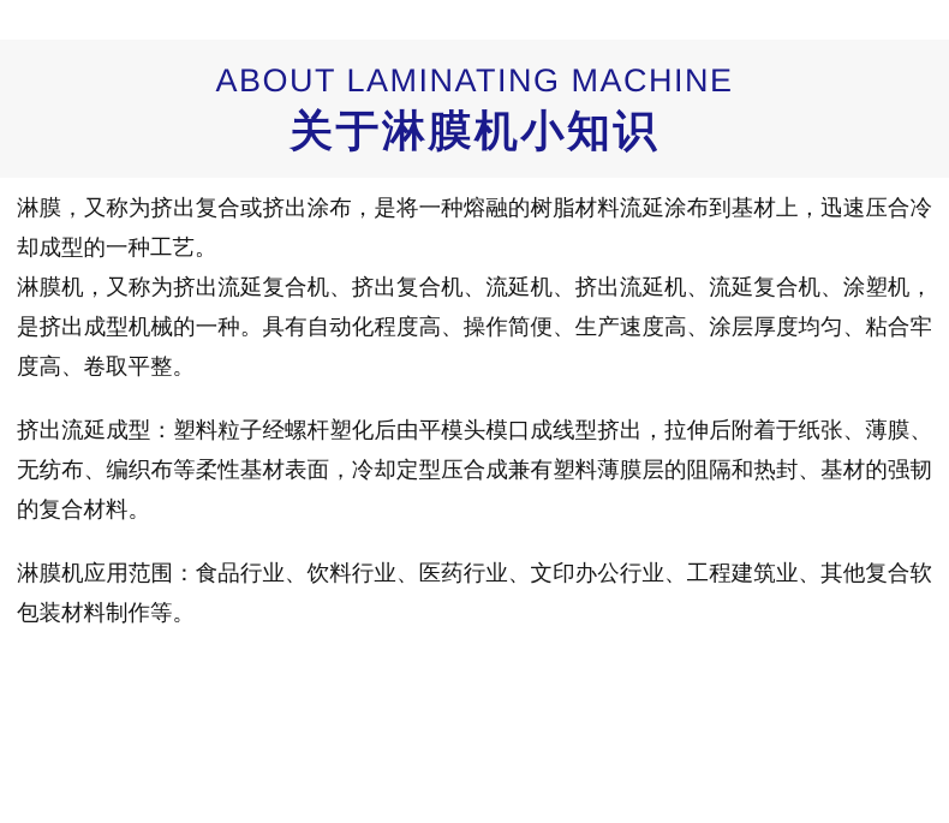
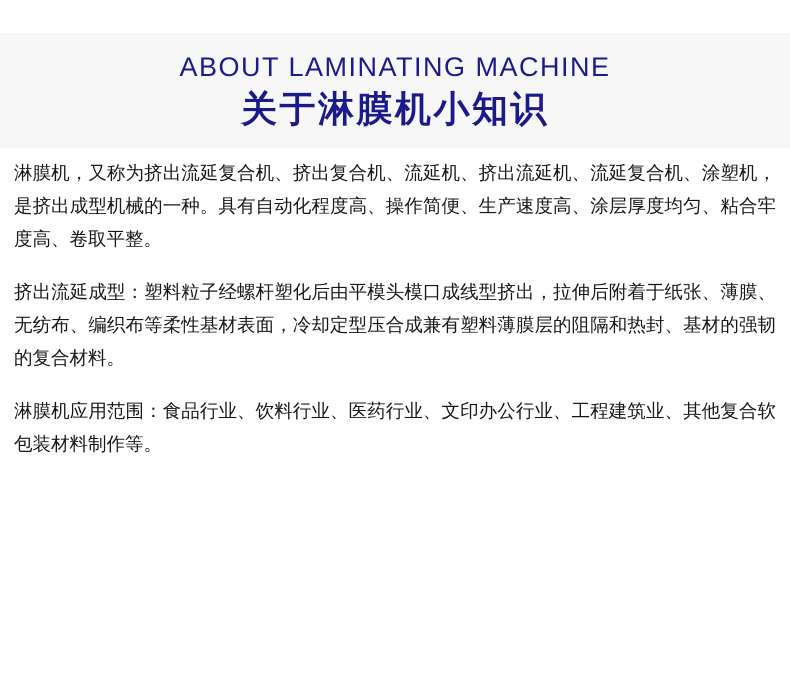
  ABOUT LAMINATING MACHINE
  关于淋膜机小知识
- 淋膜，又称为挤出复合或挤出涂布，是将一种熔融的树脂材料流延涂布到基材上，迅速压合冷却成型的一种工艺。
  淋膜机，又称为挤出流延复合机、挤出复合机、流延机、挤出流延机、流延复合机、涂塑机，是挤出成型机械的一种。具有自动化程度高、操作简便、生产速度高、涂层厚度均匀、粘合牢度高、卷取平整。
  挤出流延成型：塑料粒子经螺杆塑化后由平模头模口成线型挤出，拉伸后附着于纸张、薄膜、无纺布、编织布等柔性基材表面，冷却定型压合成兼有塑料薄膜层的阻隔和热封、基材的强韧的复合材料。
  淋膜机应用范围：食品行业、饮料行业、医药行业、文印办公行业、工程建筑业、其他复合软包装材料制作等。
